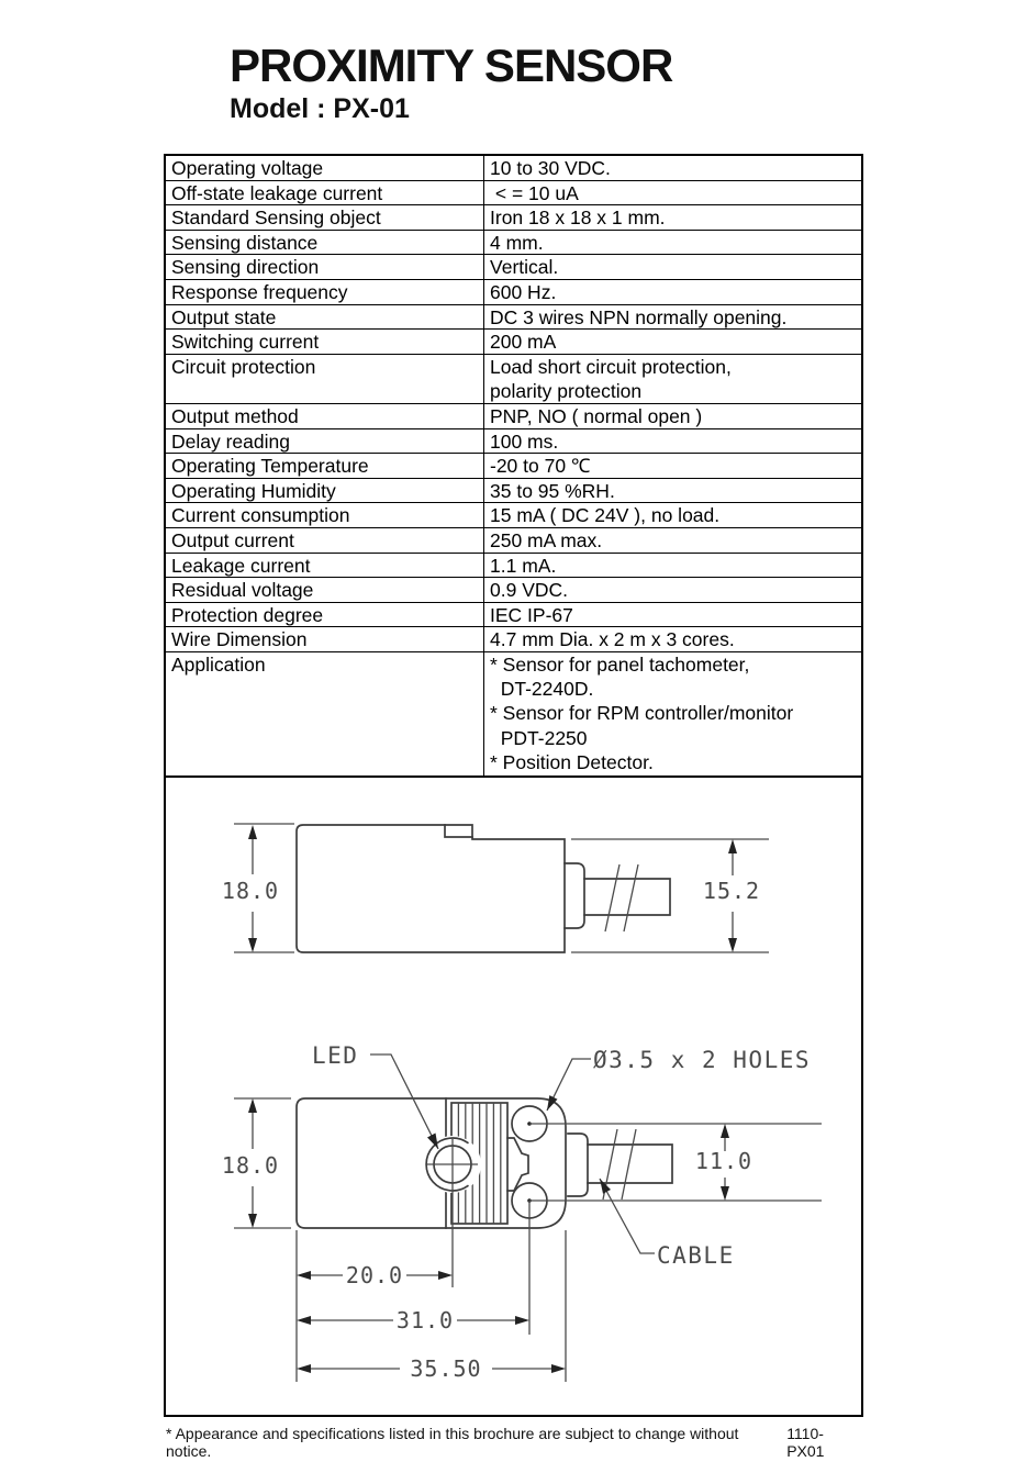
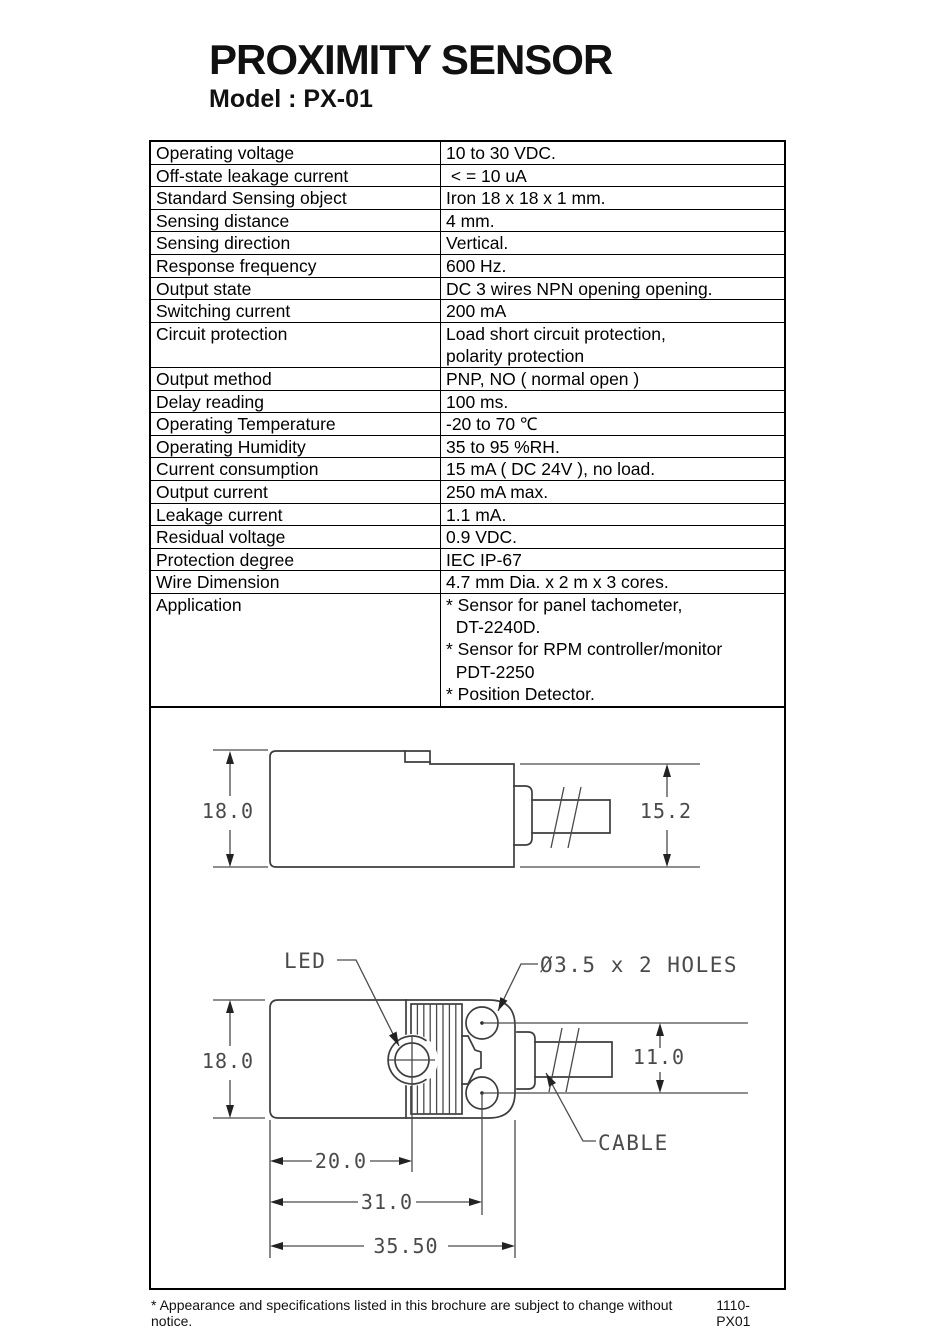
  PROXIMITY SENSOR
  Model : PX-01
  Operating voltage
  10 to 30 VDC.
  Off-state leakage current
  < = 10 uA
  Standard Sensing object
  Iron 18 x 18 x 1 mm.
  Sensing distance
  4 mm.
  Sensing direction
  Vertical.
  Response frequency
  600 Hz.
  Output state
- DC 3 wires NPN normally opening.
+ DC 3 wires NPN opening opening.
  Switching current
  200 mA
  Circuit protection
  Load short circuit protection,
  polarity protection
  Output method
  PNP, NO ( normal open )
  Delay reading
  100 ms.
  Operating Temperature
  -20 to 70 ℃
  Operating Humidity
  35 to 95 %RH.
  Current consumption
  15 mA ( DC 24V ), no load.
  Output current
  250 mA max.
  Leakage current
  1.1 mA.
  Residual voltage
  0.9 VDC.
  Protection degree
  IEC IP-67
  Wire Dimension
  4.7 mm Dia. x 2 m x 3 cores.
  Application
  * Sensor for panel tachometer,
  DT-2240D.
  * Sensor for RPM controller/monitor
  PDT-2250
  * Position Detector.
  18.0
  15.2
  18.0
  11.0
  LED
  Ø3.5 x 2 HOLES
  CABLE
  20.0
  31.0
  35.50
  * Appearance and specifications listed in this brochure are subject to change without notice.
  1110-PX01
